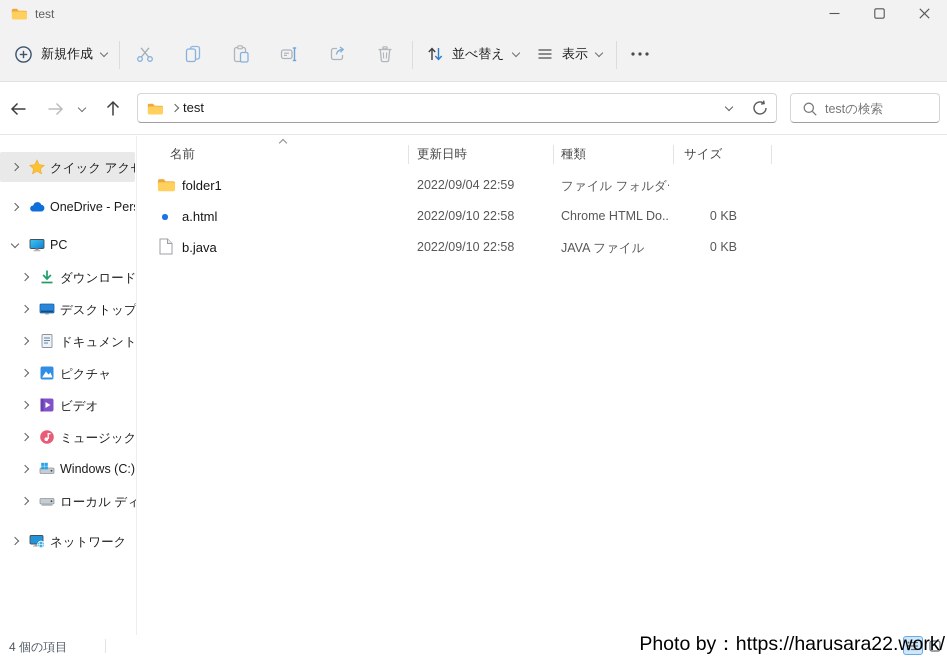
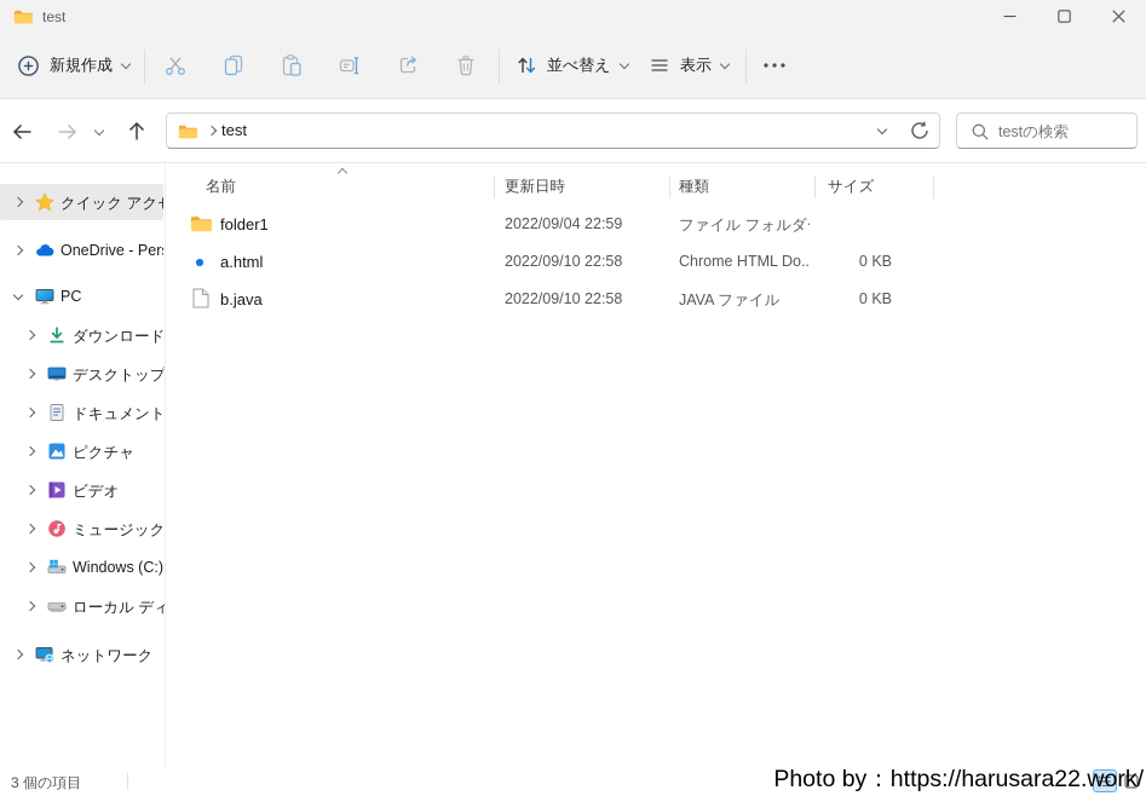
  test
  新規作成
  並べ替え
  表示
  test
  testの検索
  クイック アク
  OneDrive - Per
  PC
  ダウンロード
  デスクトップ
  ドキュメント
  ピクチャ
  ビデオ
  ミュージック
  Windows (C:)
  ネットワーク
  名前
  更新日時
  種類
  サイズ
  folder1
  2022/09/04 22:59
  ファイル フォルダ
  a.html
  2022/09/10 22:58
  Chrome HTML Do..
  0 KB
  b.java
  2022/09/10 22:58
  JAVA ファイル
  0 KB
- 4 個の項目
+ 3 個の項目
  Photo by：https://harusara22.work/
